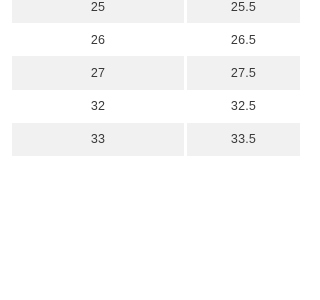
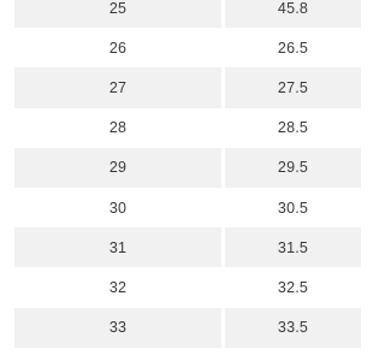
- 25	25.5
+ 25	45.8
  26	26.5
  27	27.5
+ 28	28.5
+ 29	29.5
+ 30	30.5
+ 31	31.5
  32	32.5
  33	33.5
